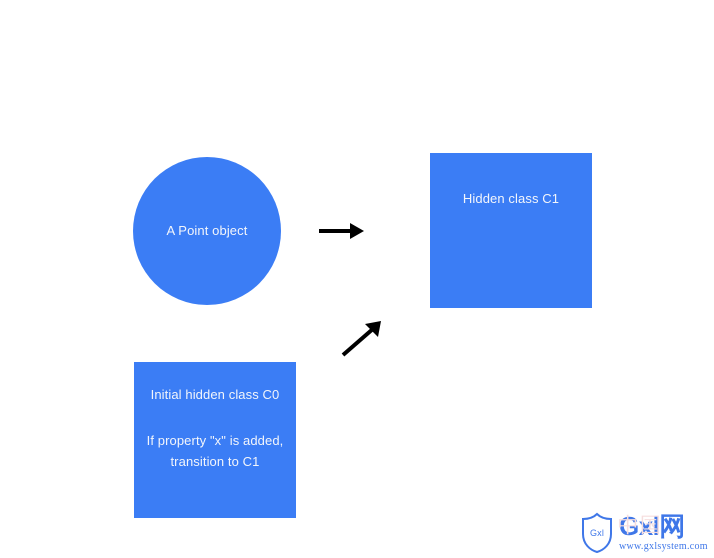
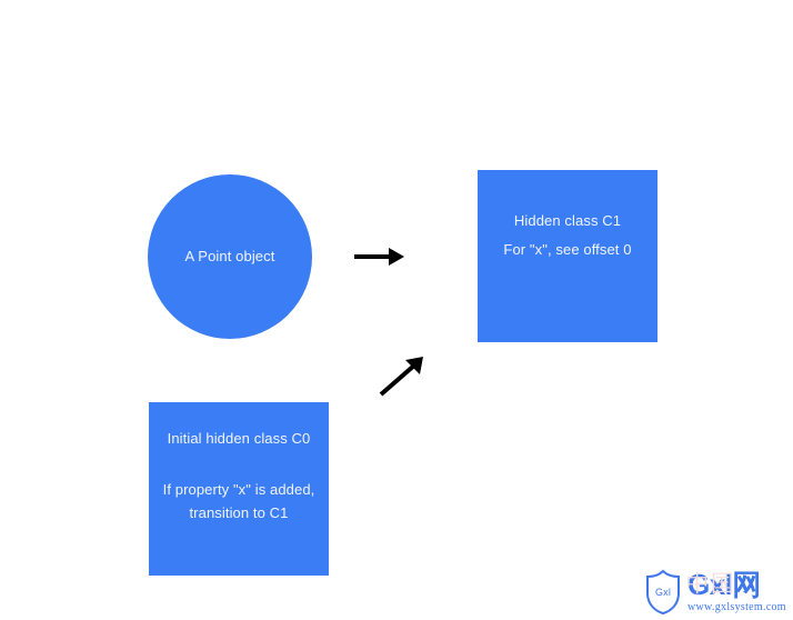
  A Point object
  Hidden class C1
+ For "x", see offset 0
  Initial hidden class C0
  If property "x" is added, transition to C1
  Gxl
  Gxl网
  www.gxlsystem.com
  中国
